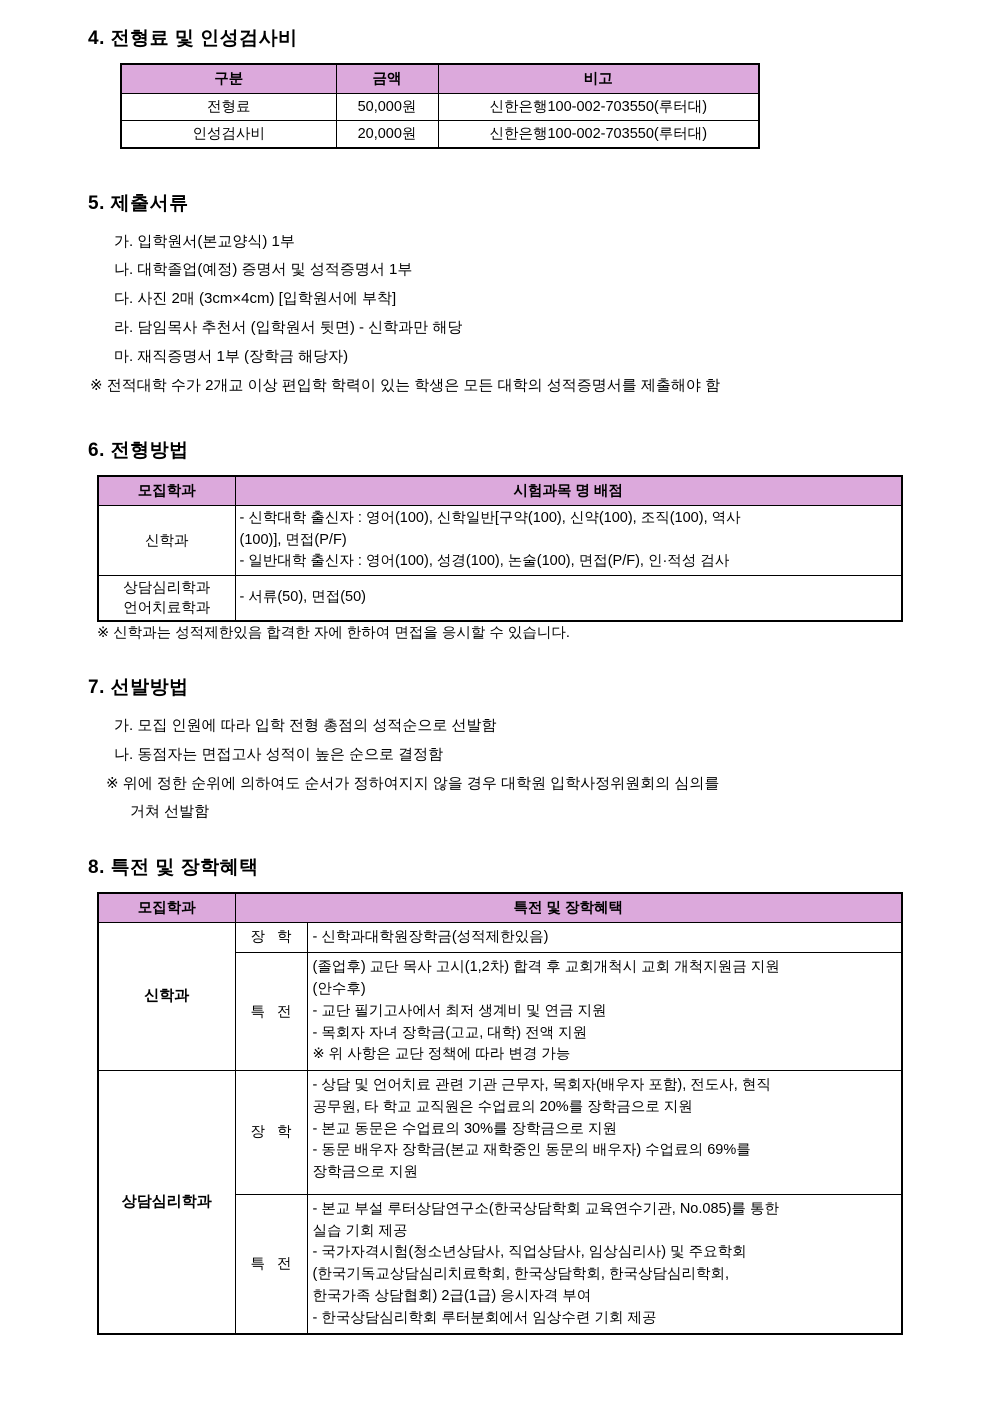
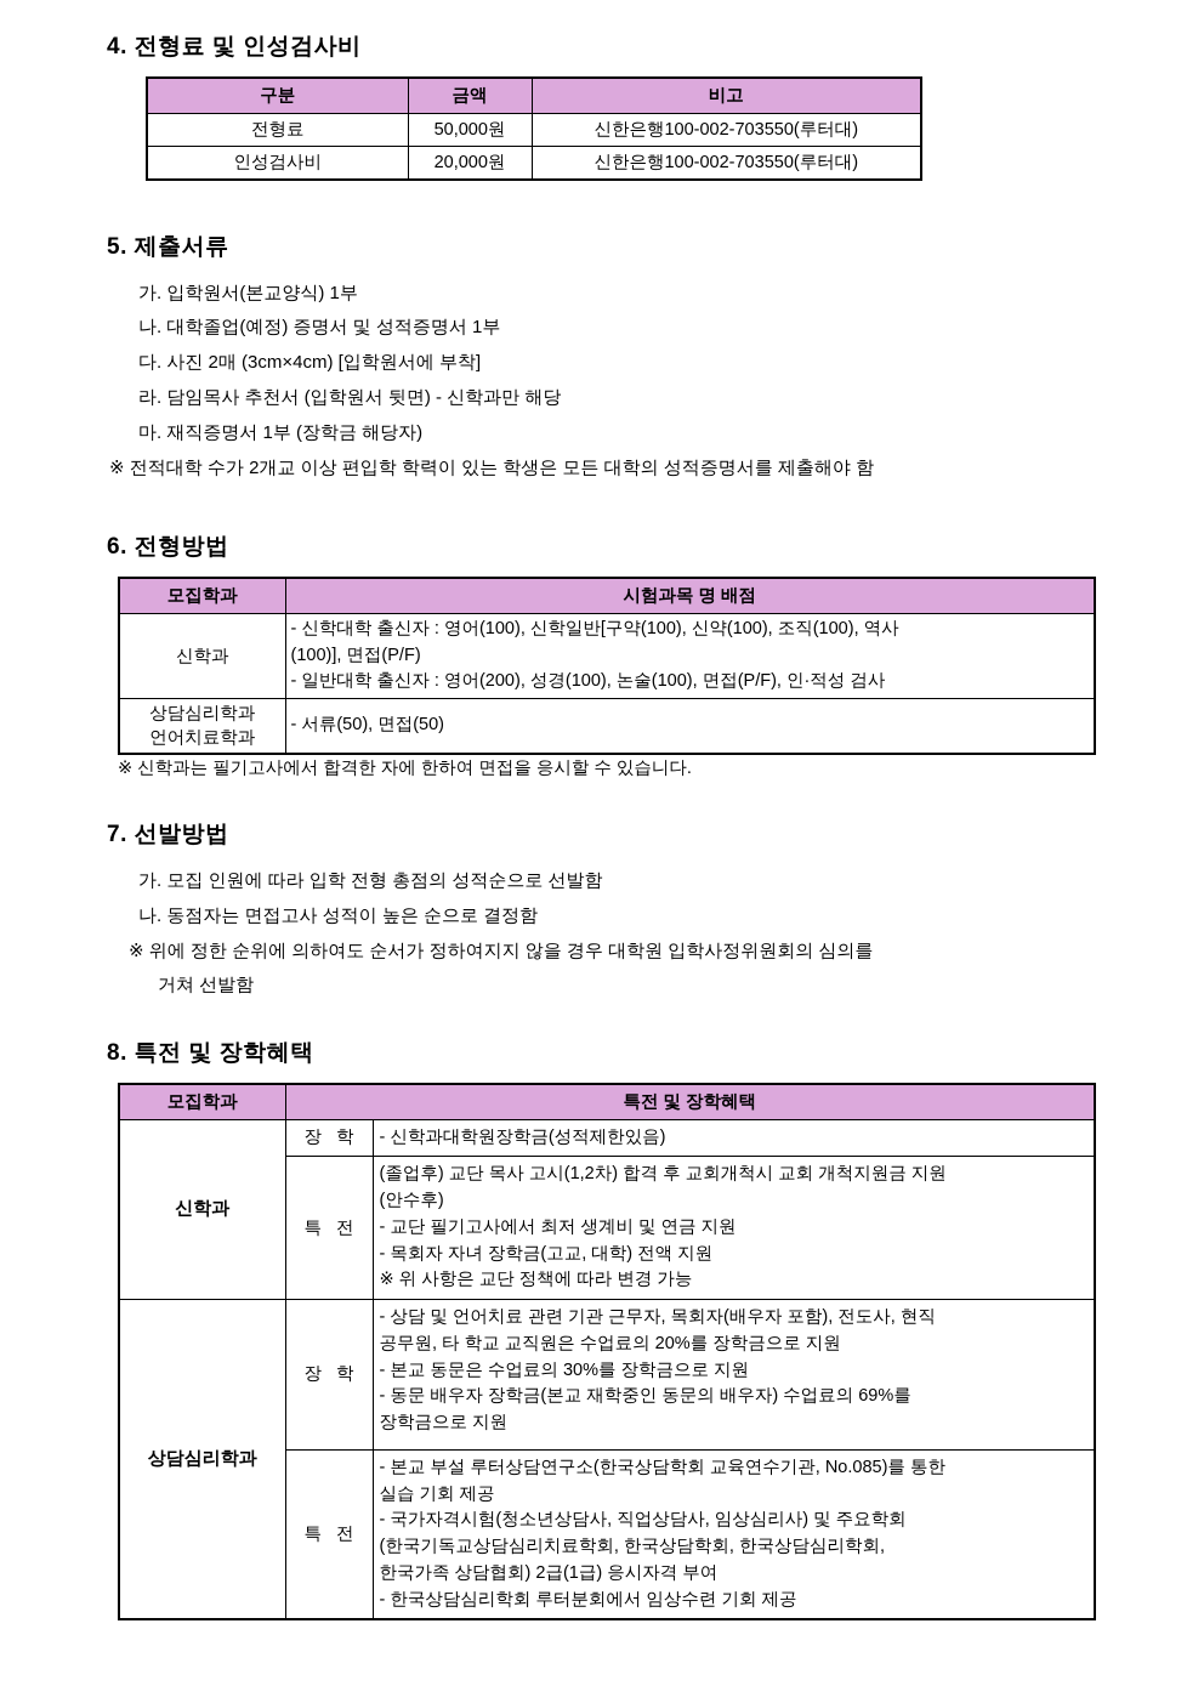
  4. 전형료 및 인성검사비
  구분	금액	비고
  전형료	50,000원	신한은행100-002-703550(루터대)
  인성검사비	20,000원	신한은행100-002-703550(루터대)
  5. 제출서류
  가. 입학원서(본교양식) 1부
  나. 대학졸업(예정) 증명서 및 성적증명서 1부
  다. 사진 2매 (3cm×4cm) [입학원서에 부착]
  라. 담임목사 추천서 (입학원서 뒷면) - 신학과만 해당
  마. 재직증명서 1부 (장학금 해당자)
  ※ 전적대학 수가 2개교 이상 편입학 학력이 있는 학생은 모든 대학의 성적증명서를 제출해야 함
  6. 전형방법
  모집학과	시험과목 명 배점
- 신학과	- 신학대학 출신자 : 영어(100), 신학일반[구약(100), 신약(100), 조직(100), 역사 (100)], 면접(P/F) - 일반대학 출신자 : 영어(100), 성경(100), 논술(100), 면접(P/F), 인·적성 검사
+ 신학과	- 신학대학 출신자 : 영어(100), 신학일반[구약(100), 신약(100), 조직(100), 역사 (100)], 면접(P/F) - 일반대학 출신자 : 영어(200), 성경(100), 논술(100), 면접(P/F), 인·적성 검사
  상담심리학과 언어치료학과	- 서류(50), 면접(50)
- ※ 신학과는 성적제한있음 합격한 자에 한하여 면접을 응시할 수 있습니다.
+ ※ 신학과는 필기고사에서 합격한 자에 한하여 면접을 응시할 수 있습니다.
  7. 선발방법
  가. 모집 인원에 따라 입학 전형 총점의 성적순으로 선발함
  나. 동점자는 면접고사 성적이 높은 순으로 결정함
  ※ 위에 정한 순위에 의하여도 순서가 정하여지지 않을 경우 대학원 입학사정위원회의 심의를
  거쳐 선발함
  8. 특전 및 장학혜택
  모집학과	특전 및 장학혜택
  신학과	장 학	- 신학과대학원장학금(성적제한있음)
  특 전	(졸업후) 교단 목사 고시(1,2차) 합격 후 교회개척시 교회 개척지원금 지원 (안수후) - 교단 필기고사에서 최저 생계비 및 연금 지원 - 목회자 자녀 장학금(고교, 대학) 전액 지원 ※ 위 사항은 교단 정책에 따라 변경 가능
  상담심리학과	장 학	- 상담 및 언어치료 관련 기관 근무자, 목회자(배우자 포함), 전도사, 현직 공무원, 타 학교 교직원은 수업료의 20%를 장학금으로 지원 - 본교 동문은 수업료의 30%를 장학금으로 지원 - 동문 배우자 장학금(본교 재학중인 동문의 배우자) 수업료의 69%를 장학금으로 지원
  특 전	- 본교 부설 루터상담연구소(한국상담학회 교육연수기관, No.085)를 통한 실습 기회 제공 - 국가자격시험(청소년상담사, 직업상담사, 임상심리사) 및 주요학회 (한국기독교상담심리치료학회, 한국상담학회, 한국상담심리학회, 한국가족 상담협회) 2급(1급) 응시자격 부여 - 한국상담심리학회 루터분회에서 임상수련 기회 제공
